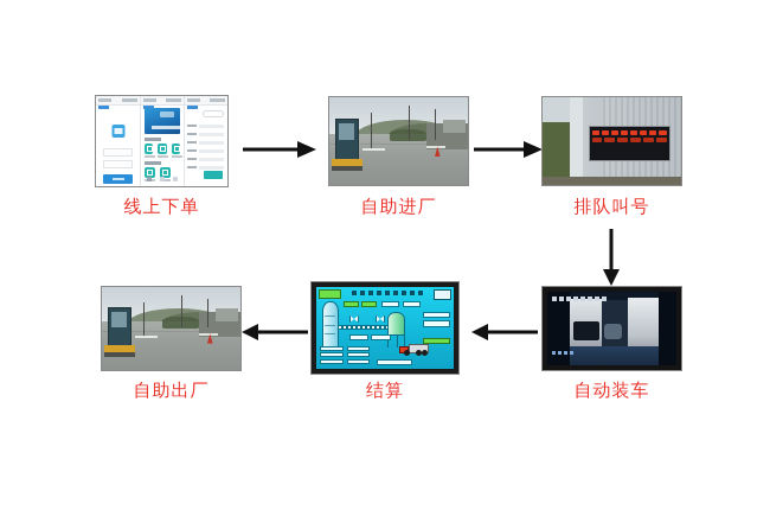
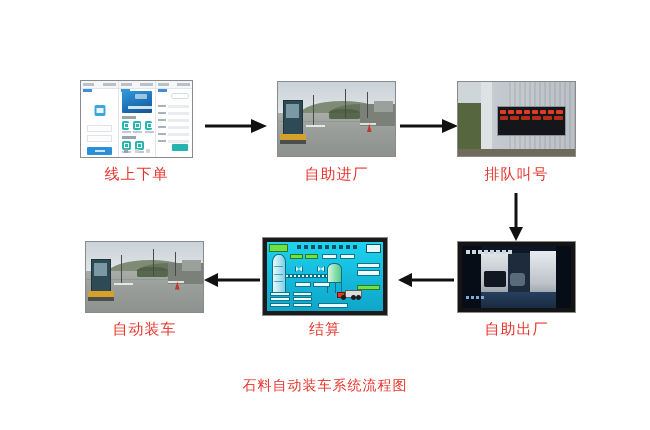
  线上下单
  自助进厂
  排队叫号
- 自动装车
+ 自助出厂
  结算
- 自助出厂
+ 自动装车
+ 石料自动装车系统流程图
